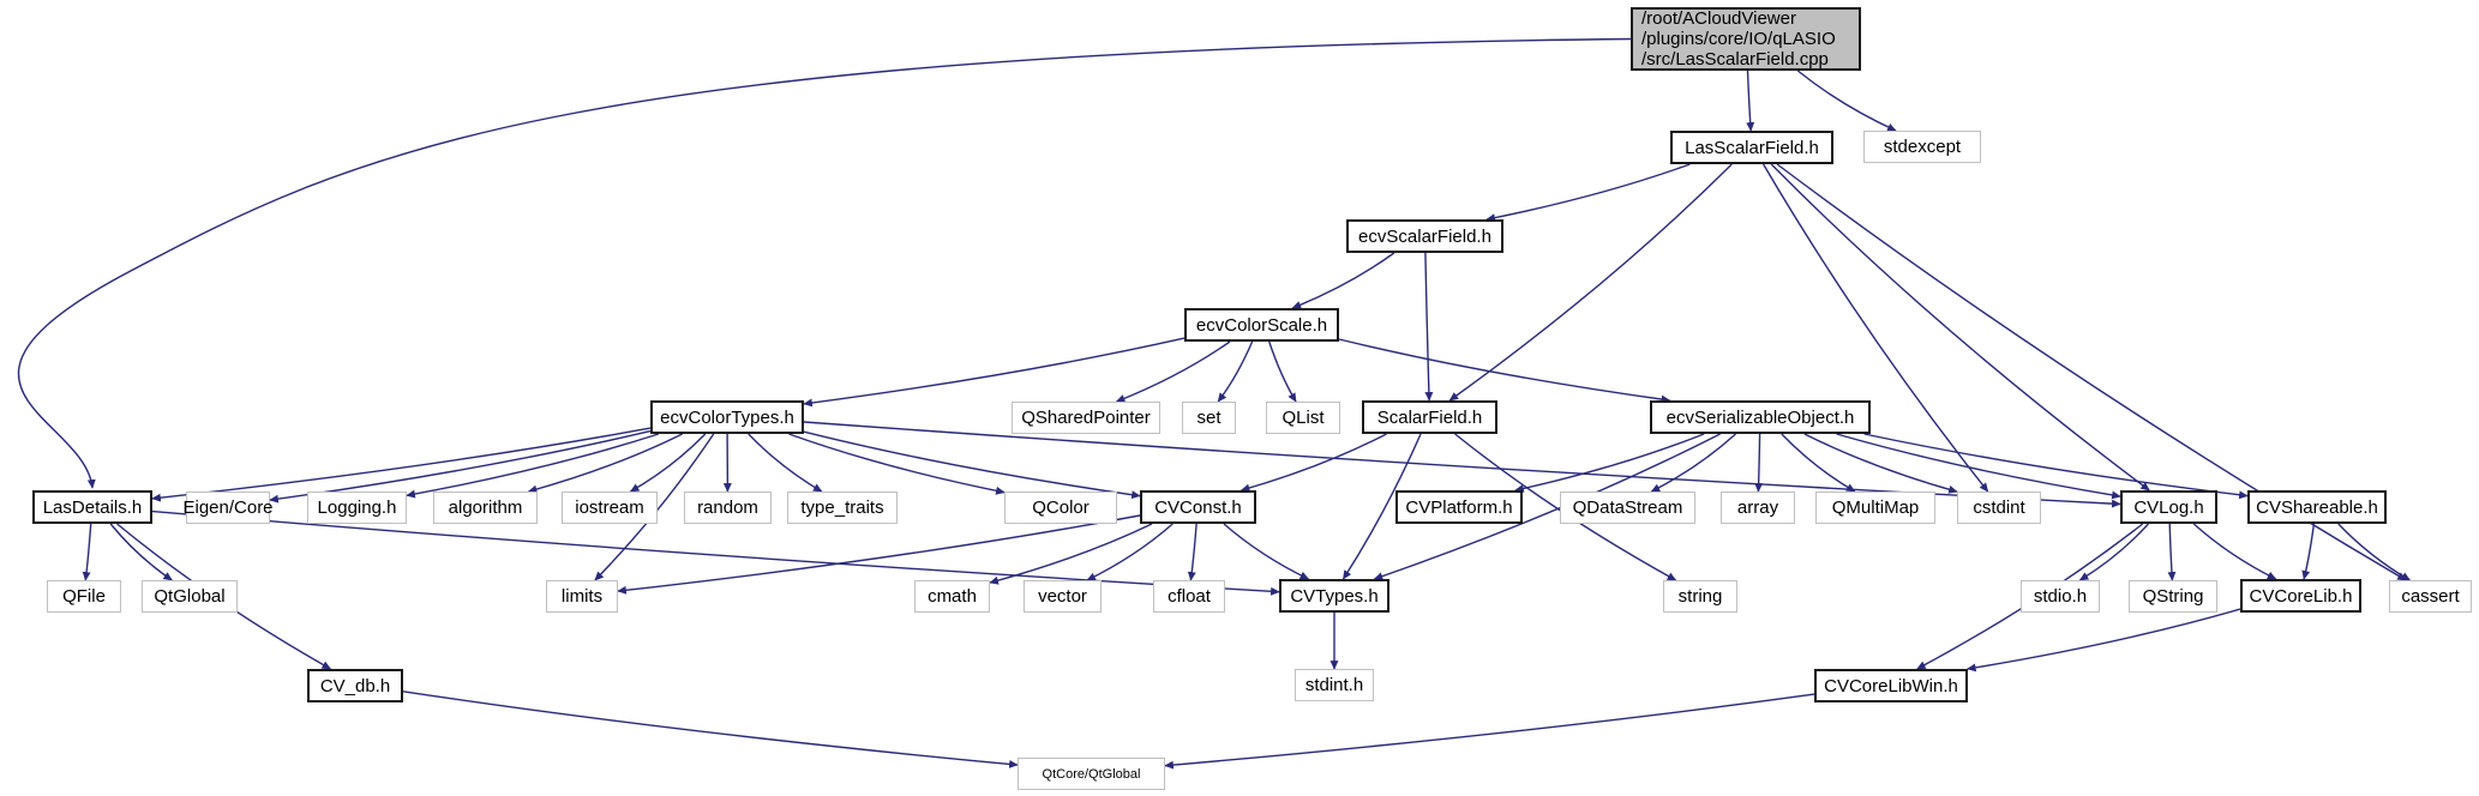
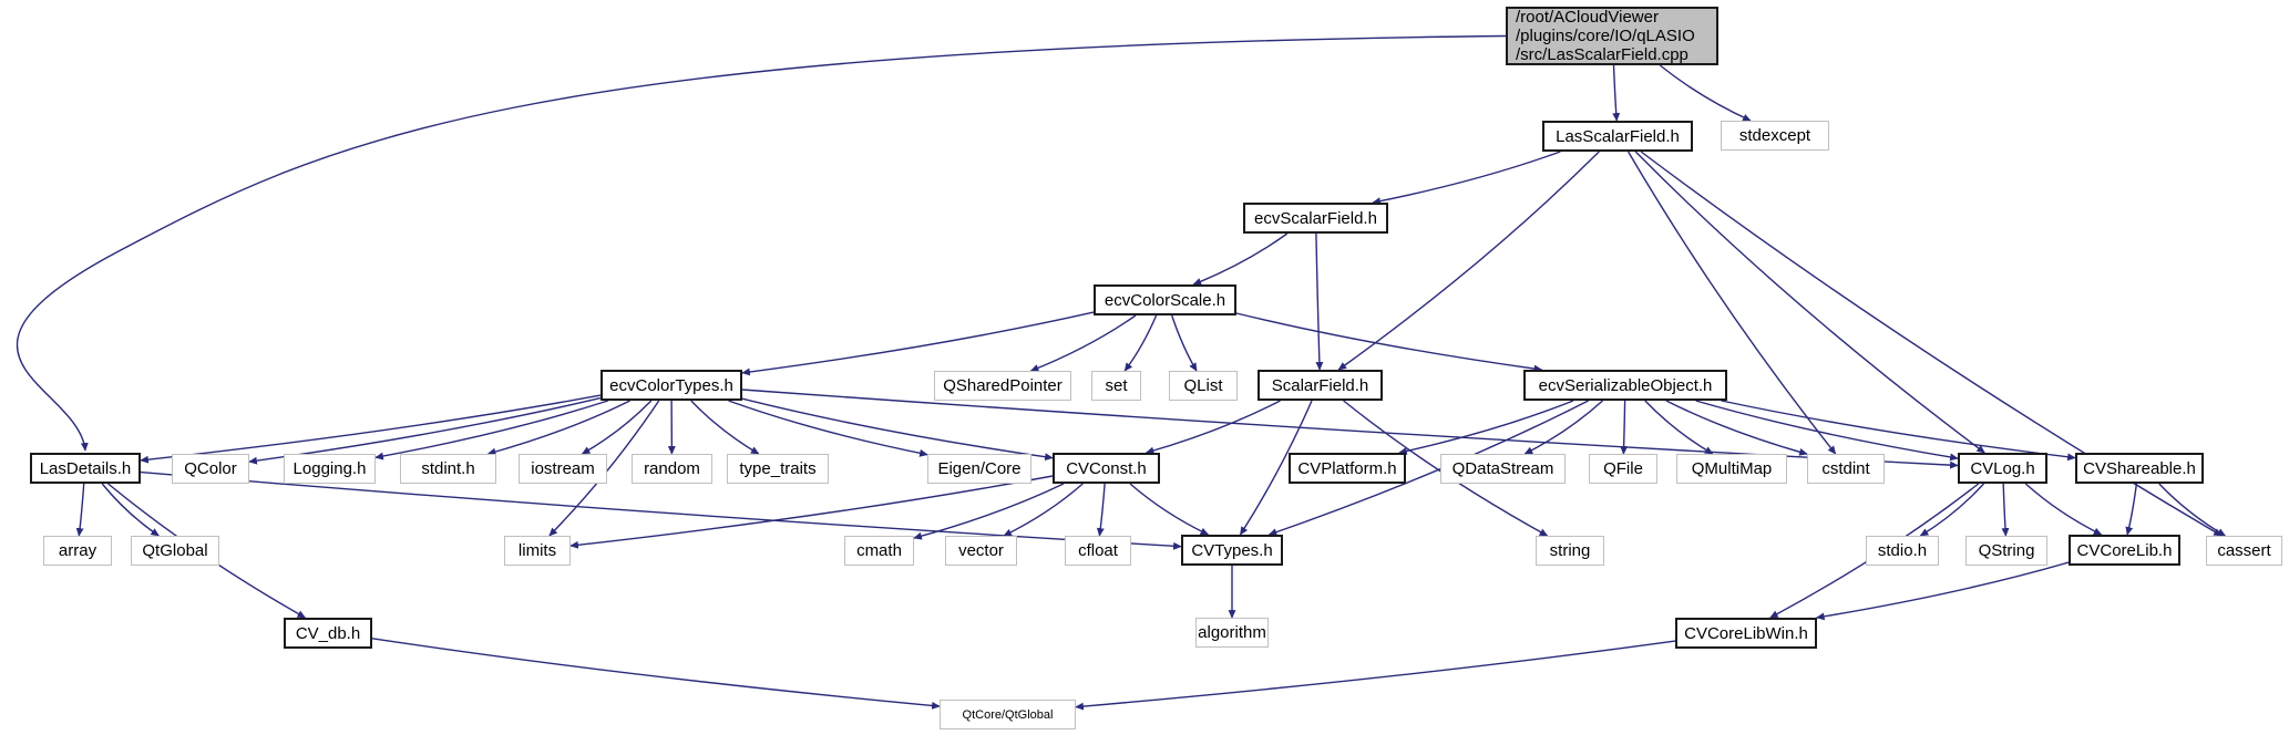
  /root/ACloudViewer
  /plugins/core/IO/qLASIO
  /src/LasScalarField.cpp
  LasScalarField.h
  stdexcept
  ecvScalarField.h
  ecvColorScale.h
  QSharedPointer
  set
  QList
  ScalarField.h
  ecvSerializableObject.h
  ecvColorTypes.h
  LasDetails.h
- Eigen/Core
+ QColor
  Logging.h
- algorithm
+ stdint.h
  iostream
  random
  type_traits
- QColor
+ Eigen/Core
  CVConst.h
  CVPlatform.h
  QDataStream
- array
+ QFile
  QMultiMap
  cstdint
  CVLog.h
  CVShareable.h
- QFile
+ array
  QtGlobal
  limits
  cmath
  vector
  cfloat
  CVTypes.h
  string
  stdio.h
  QString
  CVCoreLib.h
  cassert
- stdint.h
+ algorithm
  CV_db.h
  CVCoreLibWin.h
  QtCore/QtGlobal
